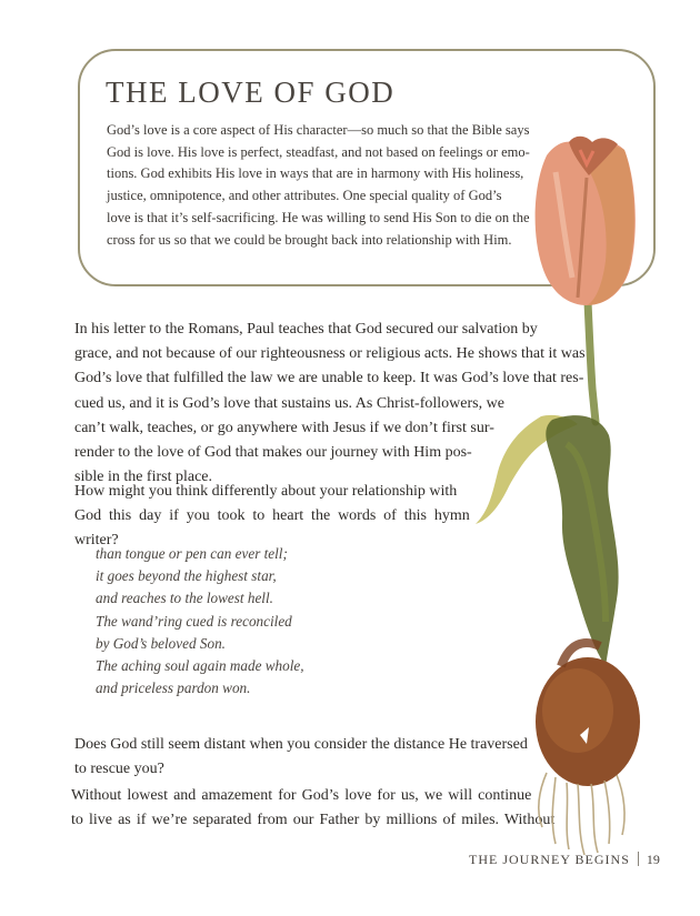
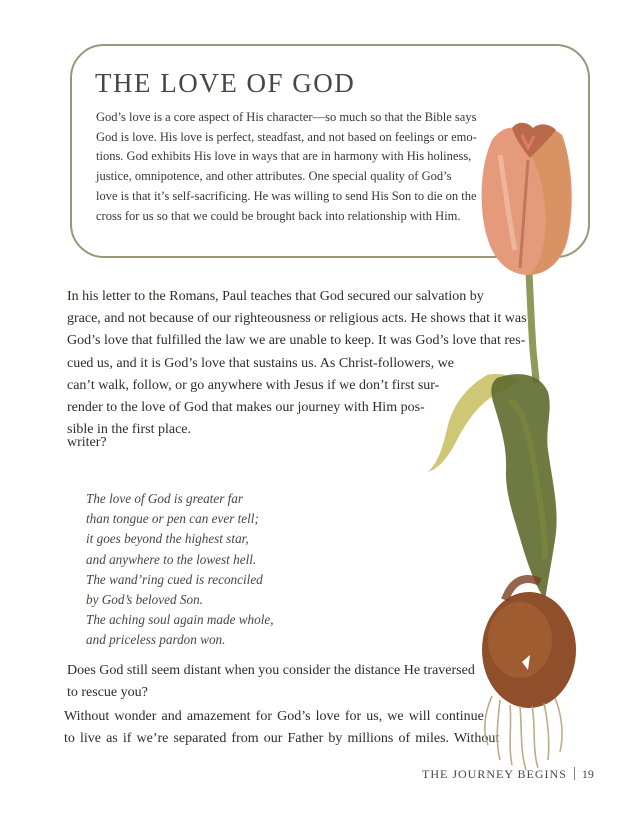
  THE LOVE OF GOD
  God’s love is a core aspect of His character—so much so that the Bi
  God is love. His love is perfect, steadfast, and not based on feelings
  tions. God exhibits His love in ways that are in harmony with His h
  justice, omnipotence, and other attributes. One special quality of Go
  love is that it’s self-sacrificing. He was willing to send His Son to di
  cross for us so that we could be brought back into relationship with
  In his letter to the Romans, Paul teaches that God secured our salvation by
  grace, and not because of our righteousness or religious acts. He shows that it was
  God’s love that fulfilled the law we are unable to keep. It was God’s love that res-
  cued us, and it is God’s love that sustains us. As Christ-followers, we
- can’t walk, teaches, or go anywhere with Jesus if we don’t first sur-
+ can’t walk, follow, or go anywhere with Jesus if we don’t first sur-
  render to the love of God that makes our journey with Him pos-
  sible in the first place.
- How might you think differently about your relationship with
- God this day if you took to heart the words of this hymn
  writer?
+ The love of God is greater far
  than tongue or pen can ever tell;
  it goes beyond the highest star,
- and reaches to the lowest hell.
+ and anywhere to the lowest hell.
  The wand’ring cued is reconciled
  by God’s beloved Son.
  The aching soul again made whole,
  and priceless pardon won.
  Does God still seem distant when you consider the distance He traversed
  to rescue you?
- Without lowest and amazement for God’s love for us, we will continue
+ Without wonder and amazement for God’s love for us, we will continue
  to live as if we’re separated from our Father by millions of miles. Withou
  THE JOURNEY BEGINS 19
